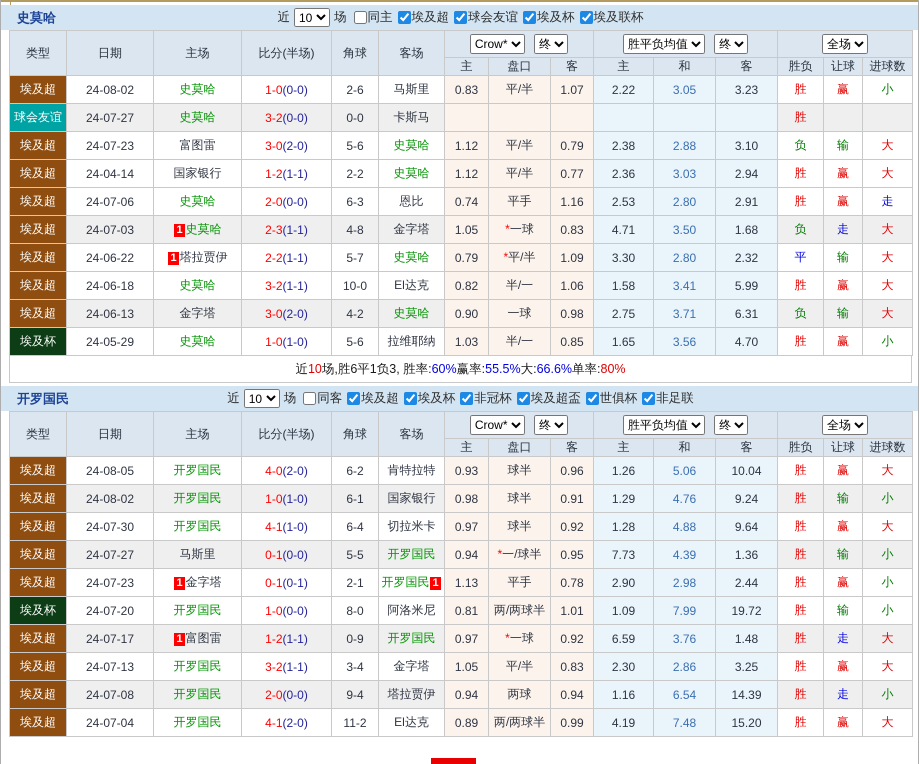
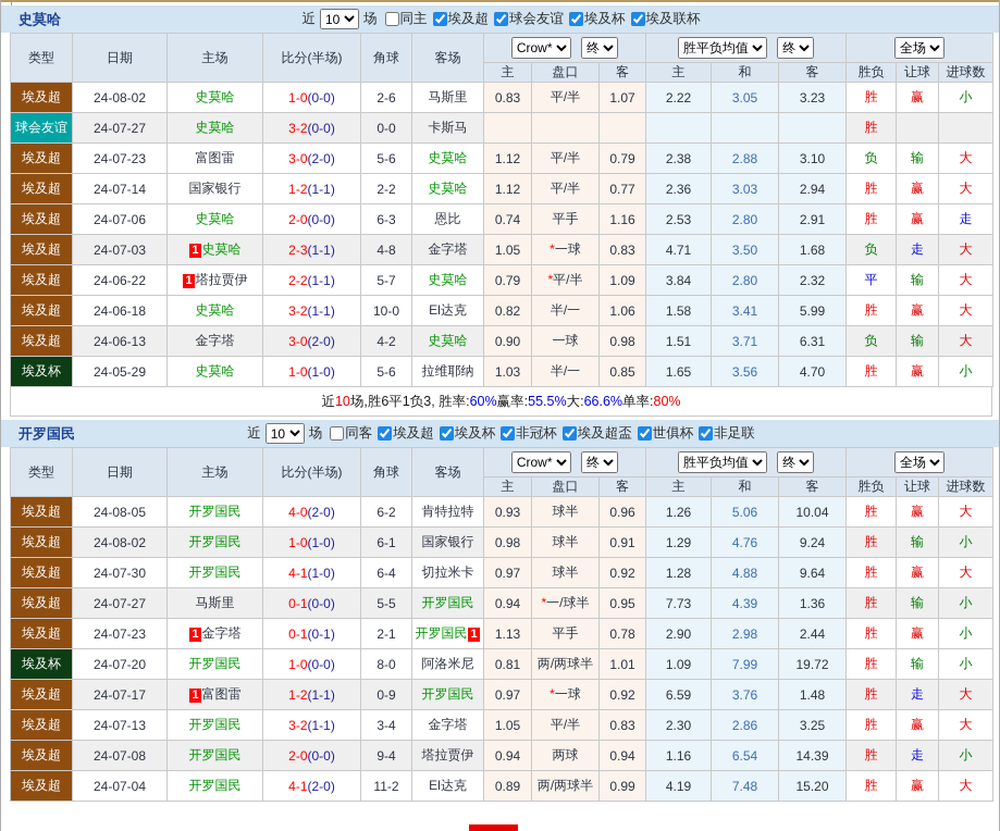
  史莫哈
  近
  10
  场
  同主
  埃及超
  球会友谊
  埃及杯
  埃及联杯
  类型	日期	主场	比分(半场)	角球	客场	Crow* 终	胜平负均值 终	全场
  主	盘口	客	主	和	客	胜负	让球	进球数
  埃及超	24-08-02	史莫哈	1-0(0-0)	2-6	马斯里	0.83	平/半	1.07	2.22	3.05	3.23	胜	赢	小
  球会友谊	24-07-27	史莫哈	3-2(0-0)	0-0	卡斯马							胜
  埃及超	24-07-23	富图雷	3-0(2-0)	5-6	史莫哈	1.12	平/半	0.79	2.38	2.88	3.10	负	输	大
- 埃及超	24-04-14	国家银行	1-2(1-1)	2-2	史莫哈	1.12	平/半	0.77	2.36	3.03	2.94	胜	赢	大
+ 埃及超	24-07-14	国家银行	1-2(1-1)	2-2	史莫哈	1.12	平/半	0.77	2.36	3.03	2.94	胜	赢	大
  埃及超	24-07-06	史莫哈	2-0(0-0)	6-3	恩比	0.74	平手	1.16	2.53	2.80	2.91	胜	赢	走
  埃及超	24-07-03	1 史莫哈	2-3(1-1)	4-8	金字塔	1.05	*一球	0.83	4.71	3.50	1.68	负	走	大
- 埃及超	24-06-22	1 塔拉贾伊	2-2(1-1)	5-7	史莫哈	0.79	*平/半	1.09	3.30	2.80	2.32	平	输	大
+ 埃及超	24-06-22	1 塔拉贾伊	2-2(1-1)	5-7	史莫哈	0.79	*平/半	1.09	3.84	2.80	2.32	平	输	大
  埃及超	24-06-18	史莫哈	3-2(1-1)	10-0	El达克	0.82	半/一	1.06	1.58	3.41	5.99	胜	赢	大
- 埃及超	24-06-13	金字塔	3-0(2-0)	4-2	史莫哈	0.90	一球	0.98	2.75	3.71	6.31	负	输	大
+ 埃及超	24-06-13	金字塔	3-0(2-0)	4-2	史莫哈	0.90	一球	0.98	1.51	3.71	6.31	负	输	大
  埃及杯	24-05-29	史莫哈	1-0(1-0)	5-6	拉维耶纳	1.03	半/一	0.85	1.65	3.56	4.70	胜	赢	小
  近
  10
  场,胜6平1负3, 胜率:
  60%
  赢率:
  55.5%
  大:
  66.6%
  单率:
  80%
  开罗国民
  近
  10
  场
  同客
  埃及超
  埃及杯
  非冠杯
  埃及超盃
  世俱杯
  非足联
  类型	日期	主场	比分(半场)	角球	客场	Crow* 终	胜平负均值 终	全场
  主	盘口	客	主	和	客	胜负	让球	进球数
  埃及超	24-08-05	开罗国民	4-0(2-0)	6-2	肯特拉特	0.93	球半	0.96	1.26	5.06	10.04	胜	赢	大
  埃及超	24-08-02	开罗国民	1-0(1-0)	6-1	国家银行	0.98	球半	0.91	1.29	4.76	9.24	胜	输	小
  埃及超	24-07-30	开罗国民	4-1(1-0)	6-4	切拉米卡	0.97	球半	0.92	1.28	4.88	9.64	胜	赢	大
  埃及超	24-07-27	马斯里	0-1(0-0)	5-5	开罗国民	0.94	*一/球半	0.95	7.73	4.39	1.36	胜	输	小
  埃及超	24-07-23	1 金字塔	0-1(0-1)	2-1	开罗国民 1	1.13	平手	0.78	2.90	2.98	2.44	胜	赢	小
  埃及杯	24-07-20	开罗国民	1-0(0-0)	8-0	阿洛米尼	0.81	两/两球半	1.01	1.09	7.99	19.72	胜	输	小
  埃及超	24-07-17	1 富图雷	1-2(1-1)	0-9	开罗国民	0.97	*一球	0.92	6.59	3.76	1.48	胜	走	大
  埃及超	24-07-13	开罗国民	3-2(1-1)	3-4	金字塔	1.05	平/半	0.83	2.30	2.86	3.25	胜	赢	大
  埃及超	24-07-08	开罗国民	2-0(0-0)	9-4	塔拉贾伊	0.94	两球	0.94	1.16	6.54	14.39	胜	走	小
  埃及超	24-07-04	开罗国民	4-1(2-0)	11-2	El达克	0.89	两/两球半	0.99	4.19	7.48	15.20	胜	赢	大
